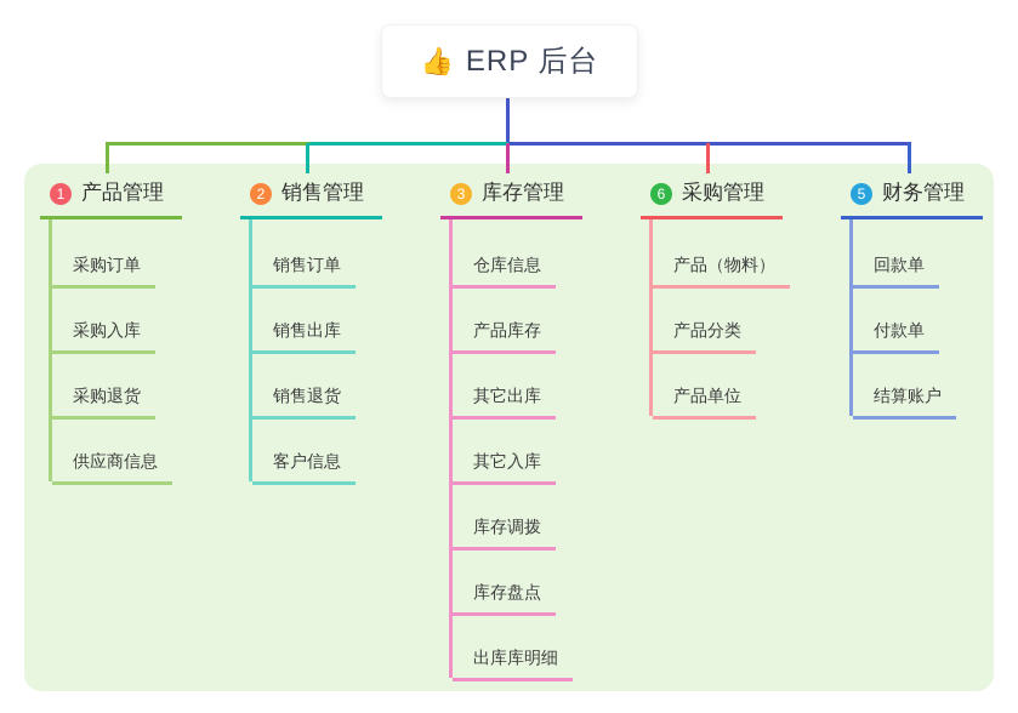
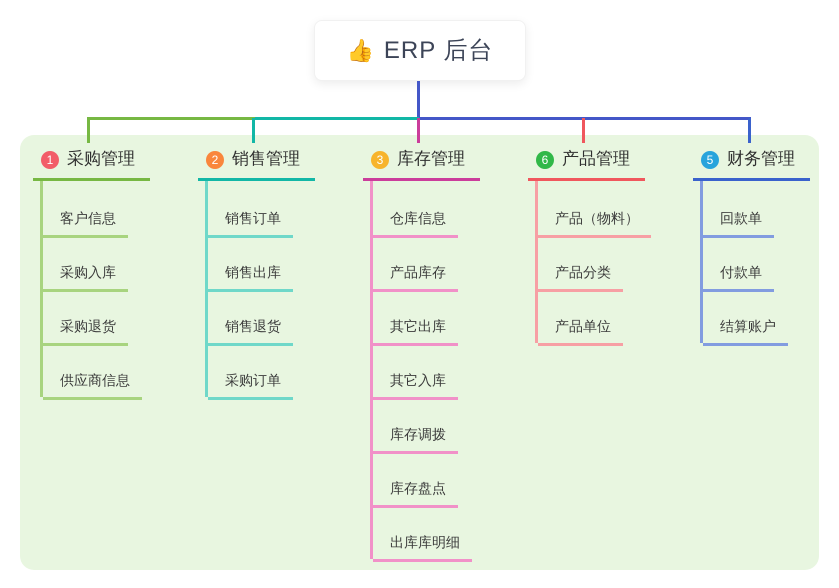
  👍
  ERP 后台
  1
- 产品管理
+ 采购管理
- 采购订单
+ 客户信息
  采购入库
  采购退货
  供应商信息
  2
  销售管理
  销售订单
  销售出库
  销售退货
- 客户信息
+ 采购订单
  3
  库存管理
  仓库信息
  产品库存
  其它出库
  其它入库
  库存调拨
  库存盘点
  出库库明细
  6
- 采购管理
+ 产品管理
  产品（物料）
  产品分类
  产品单位
  5
  财务管理
  回款单
  付款单
  结算账户
